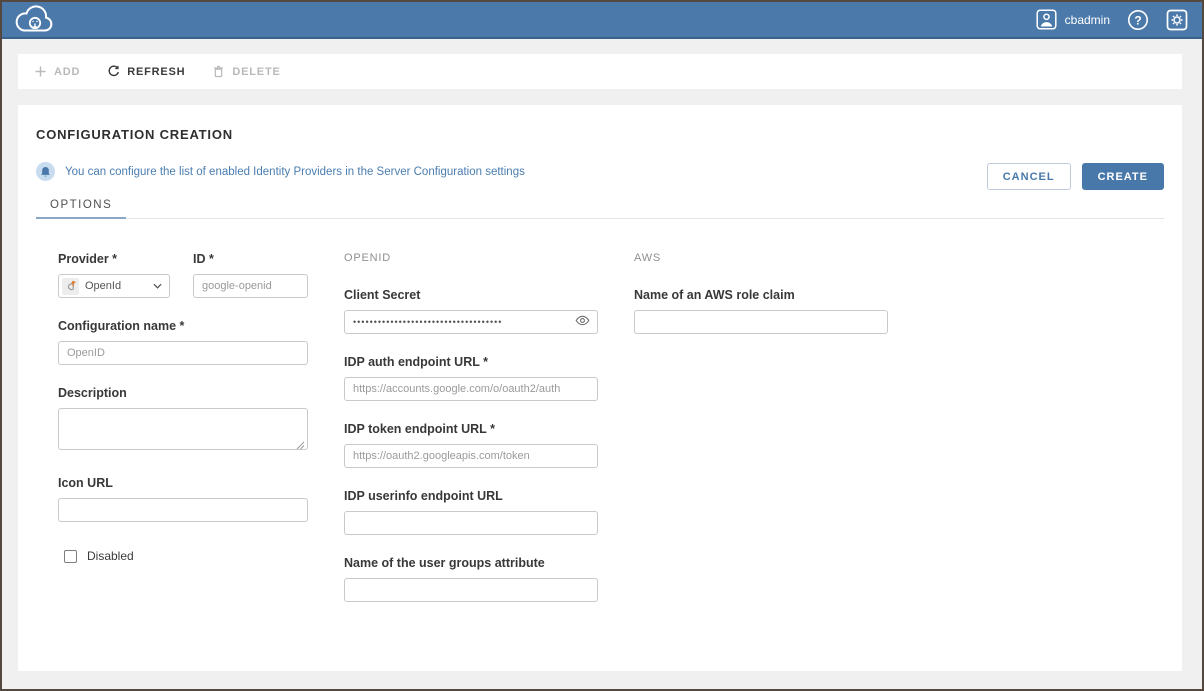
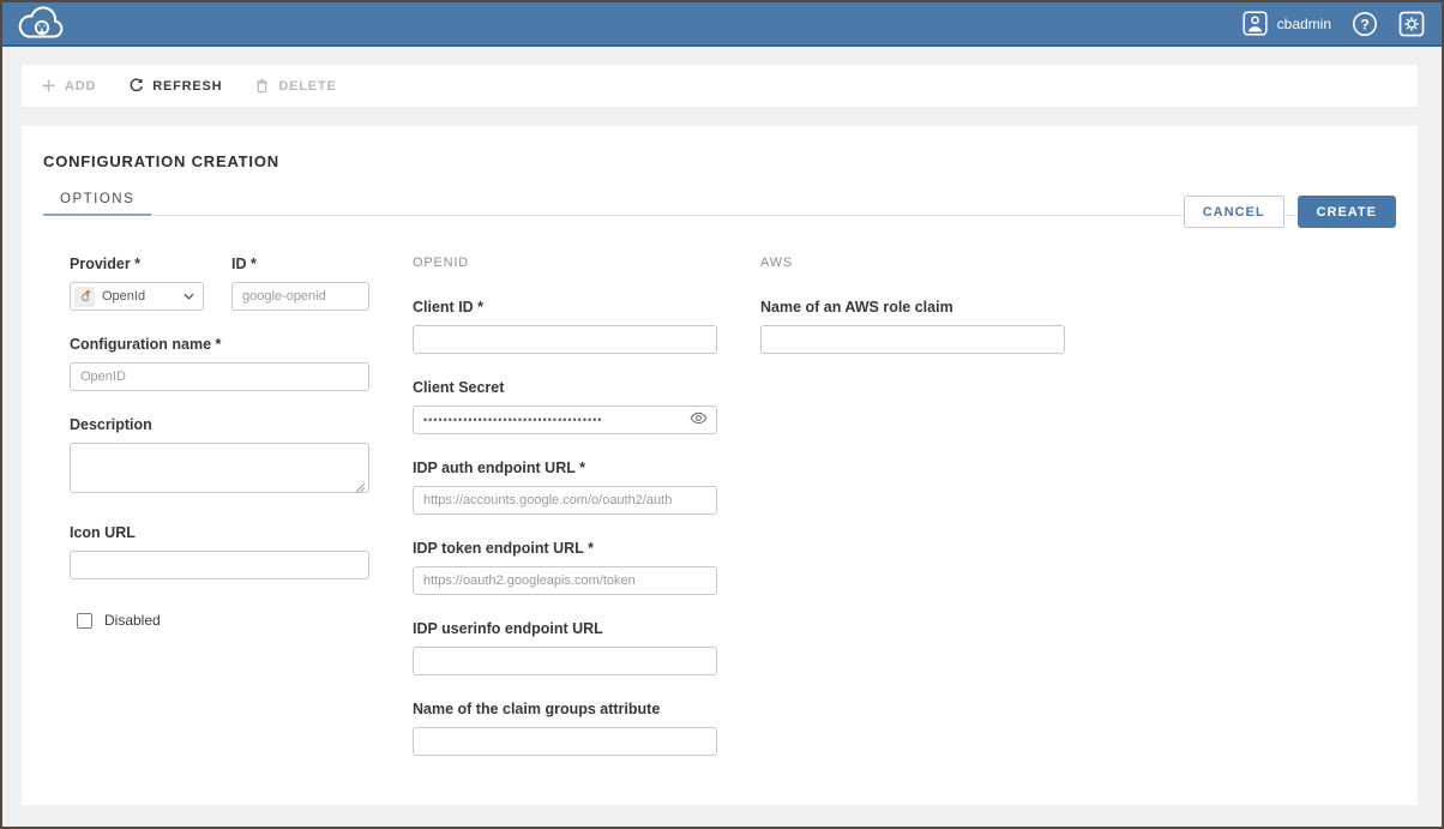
  cbadmin
  ?
  ADD
  REFRESH
  DELETE
  CONFIGURATION CREATION
- You can configure the list of enabled Identity Providers in the Server Configuration settings
  CANCEL
  CREATE
  OPTIONS
  Provider *
  OpenId
  ID *
  google-openid
  Configuration name *
  OpenID
  Description
  Icon URL
  Disabled
  OPENID
+ Client ID *
  Client Secret
  ••••••••••••••••••••••••••••••••••••
  IDP auth endpoint URL *
  https://accounts.google.com/o/oauth2/auth
  IDP token endpoint URL *
  https://oauth2.googleapis.com/token
  IDP userinfo endpoint URL
- Name of the user groups attribute
+ Name of the claim groups attribute
  AWS
  Name of an AWS role claim
